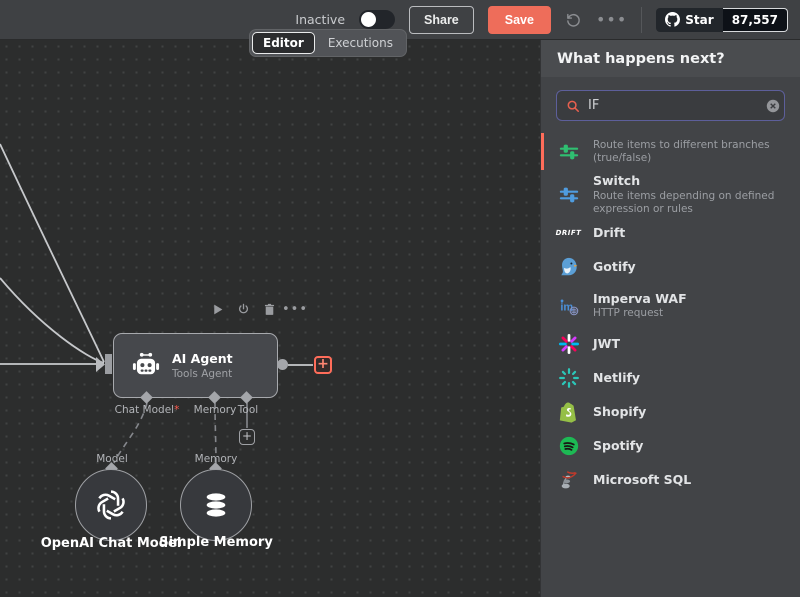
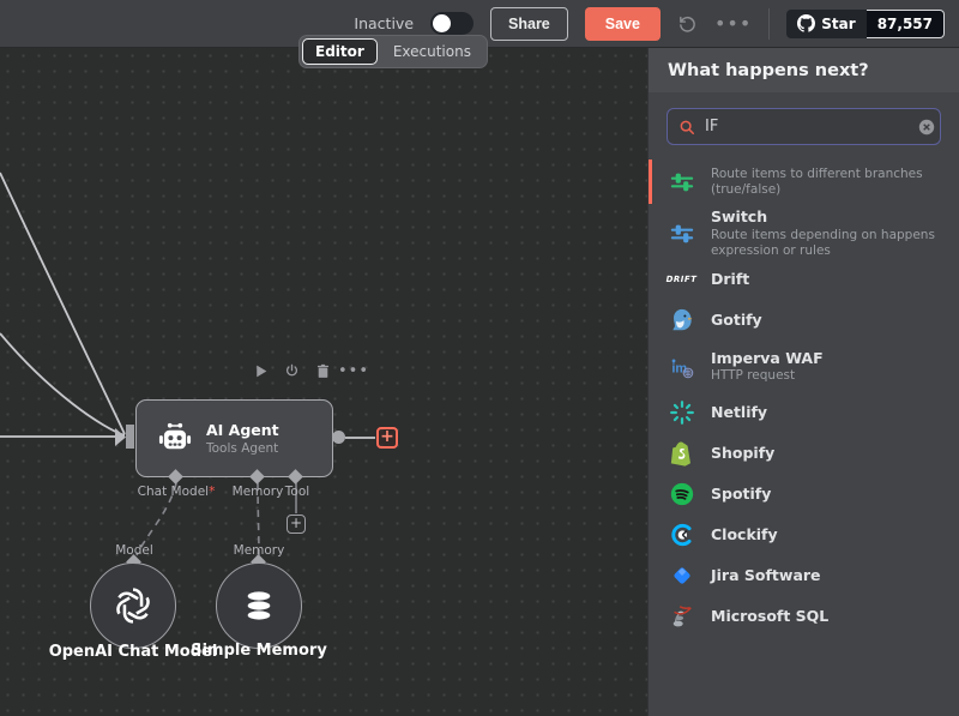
  Inactive
  Share
  Save
  •••
  Star
  87,557
  Editor
  Executions
  •••
  AI Agent
  Tools Agent
  +
  Chat Model*
  Memory
  Tool
  +
  Model
  Memory
  OpenAI Chat Model
  Simple Memory
  What happens next?
  IF
  Route items to different branches (true/false)
  Switch
- Route items depending on defined expression or rules
+ Route items depending on happens expression or rules
  DRIFT
  Drift
  Gotify
  im
  Imperva WAF
  HTTP request
- JWT
  Netlify
  Shopify
  Spotify
+ Clockify
+ Jira Software
  Microsoft SQL
